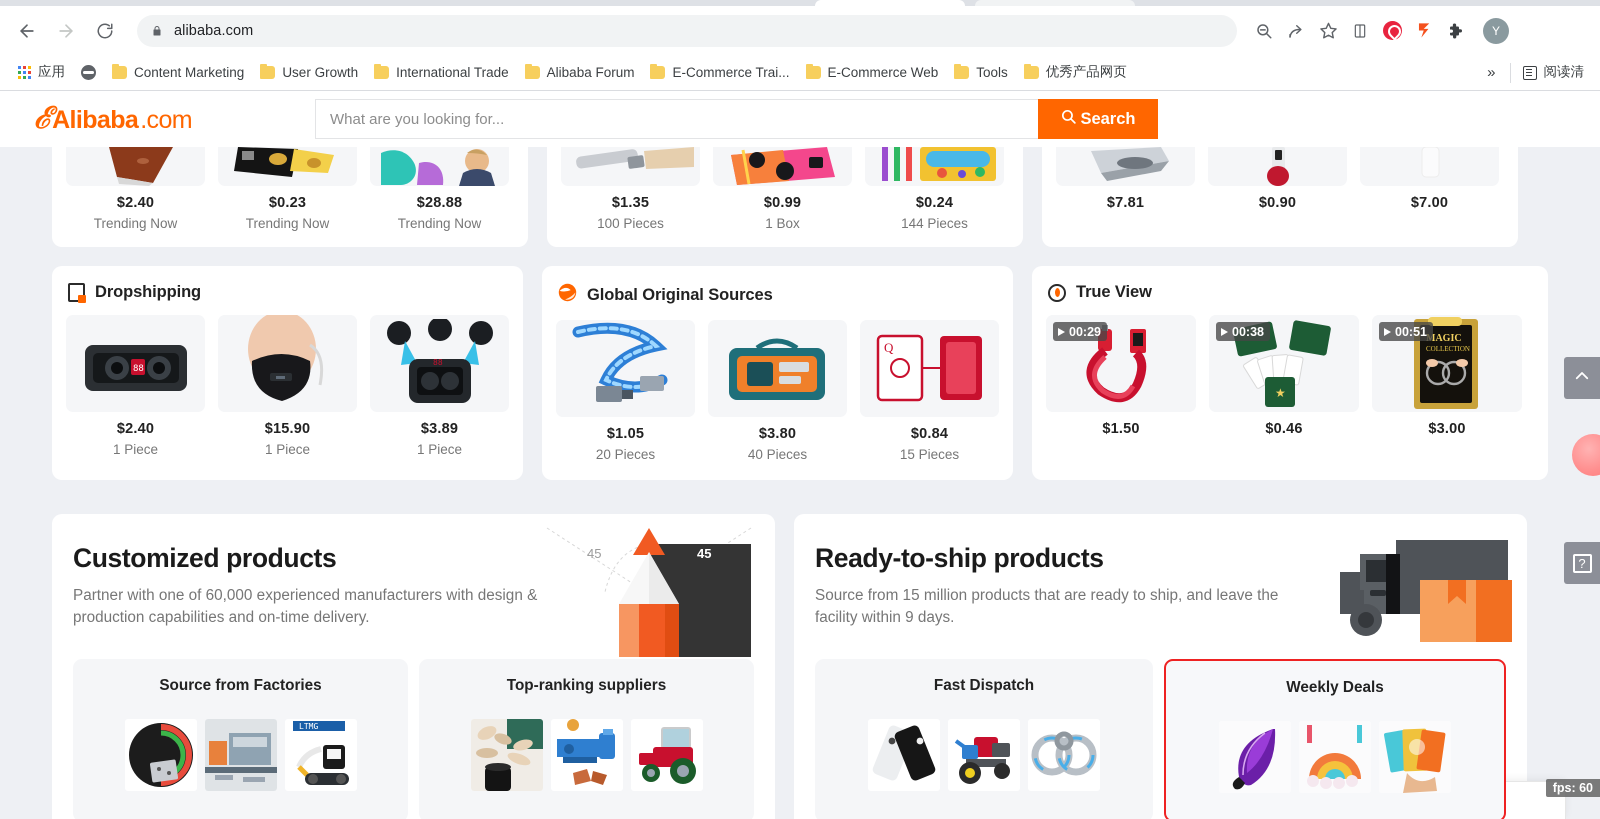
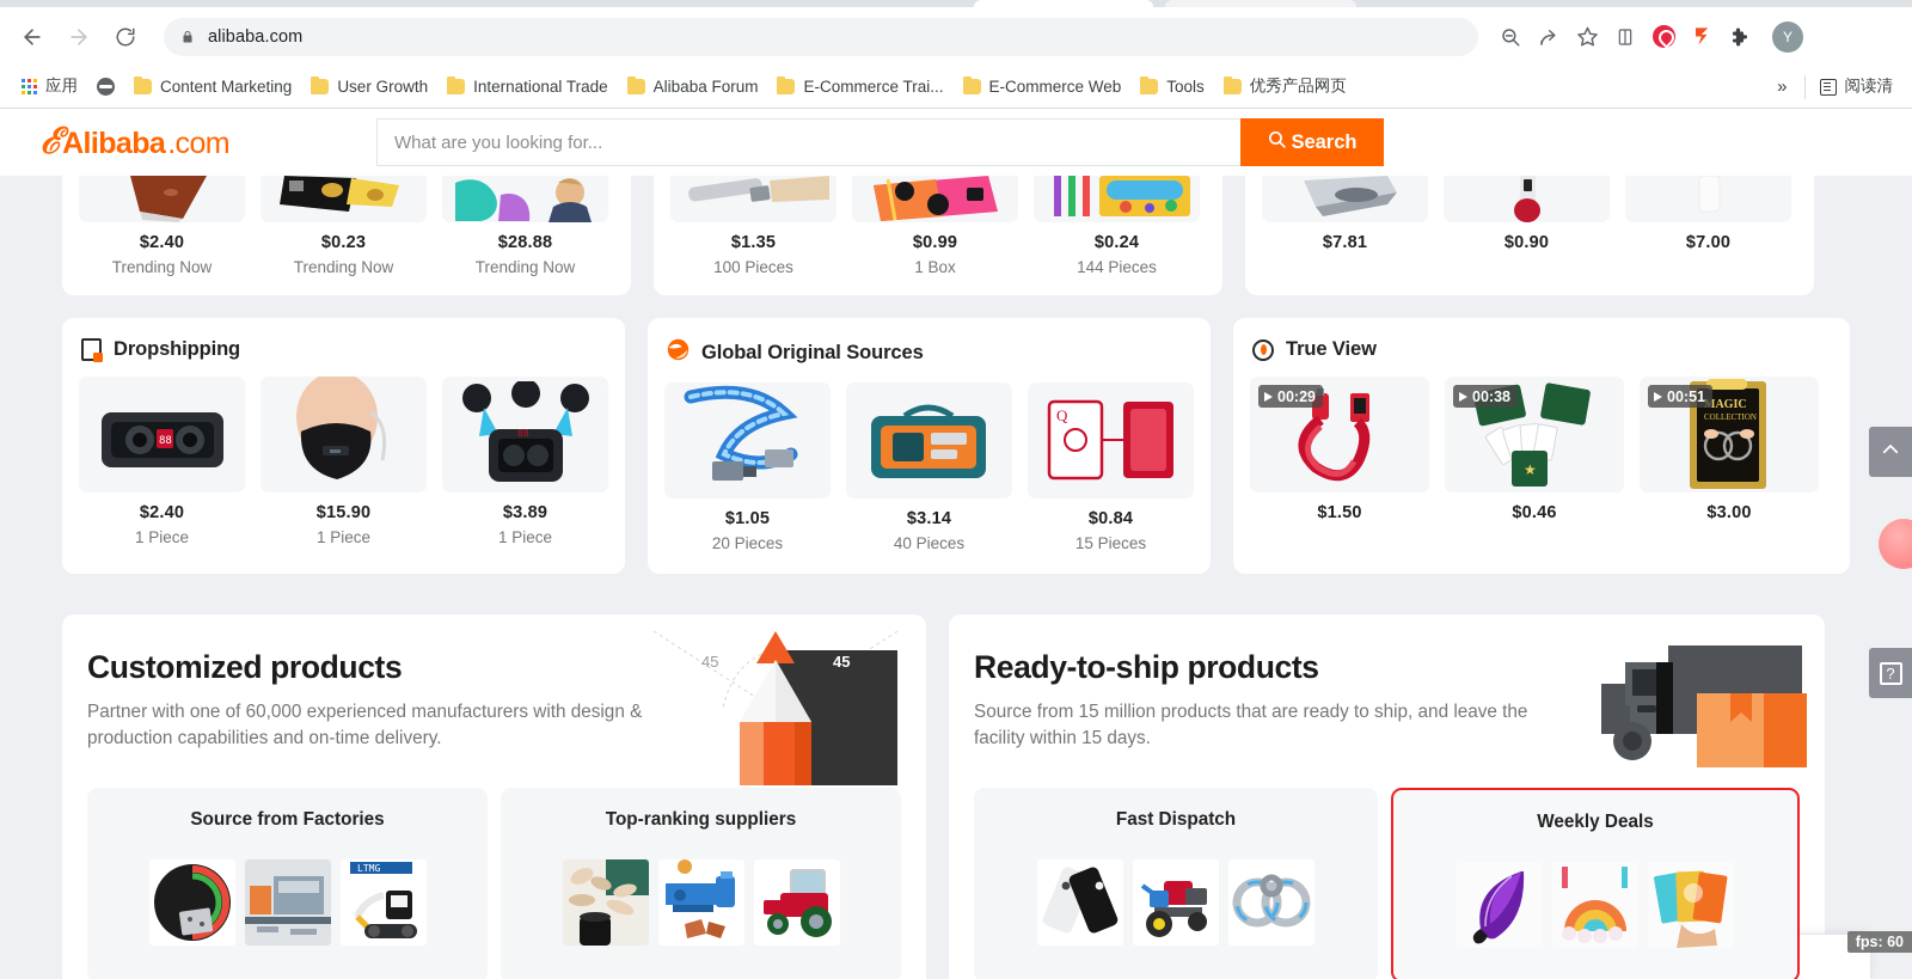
  alibaba.com
  Y
  应用
  Content Marketing
  User Growth
  International Trade
  Alibaba Forum
  E-Commerce Trai...
  E-Commerce Web
  Tools
  优秀产品网页
  »
  阅读清
  ℰ
  Alibaba
  .com
  What are you looking for...
  Search
  $2.40
  Trending Now
  $0.23
  Trending Now
  $28.88
  Trending Now
  $1.35
  100 Pieces
  $0.99
  1 Box
  $0.24
  144 Pieces
  $7.81
  $0.90
  $7.00
  Dropshipping
  88
  $2.40
  1 Piece
  $15.90
  1 Piece
  88
  $3.89
  1 Piece
  Global Original Sources
  $1.05
  20 Pieces
- $3.80
+ $3.14
  40 Pieces
  Q
  $0.84
  15 Pieces
  True View
  00:29
  $1.50
  ★
  00:38
  $0.46
  MAGIC
  COLLECTION
  00:51
  $3.00
  45
  45
  Customized products
  Partner with one of 60,000 experienced manufacturers with design & production capabilities and on-time delivery.
  Source from Factories
  LTMG
  Top-ranking suppliers
  Ready-to-ship products
- Source from 15 million products that are ready to ship, and leave the facility within 9 days.
+ Source from 15 million products that are ready to ship, and leave the facility within 15 days.
  Fast Dispatch
  Weekly Deals
  ?
  fps: 60
